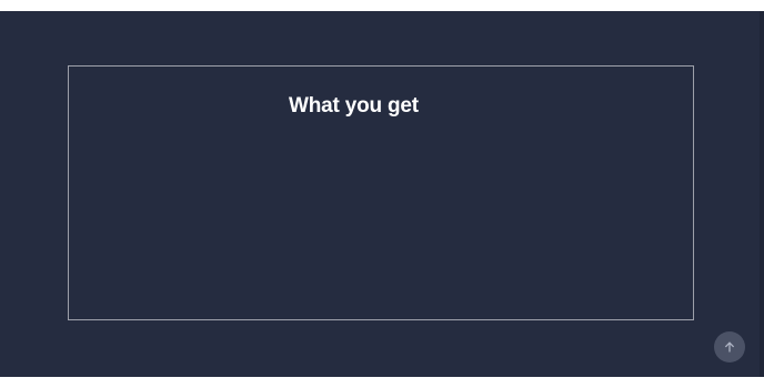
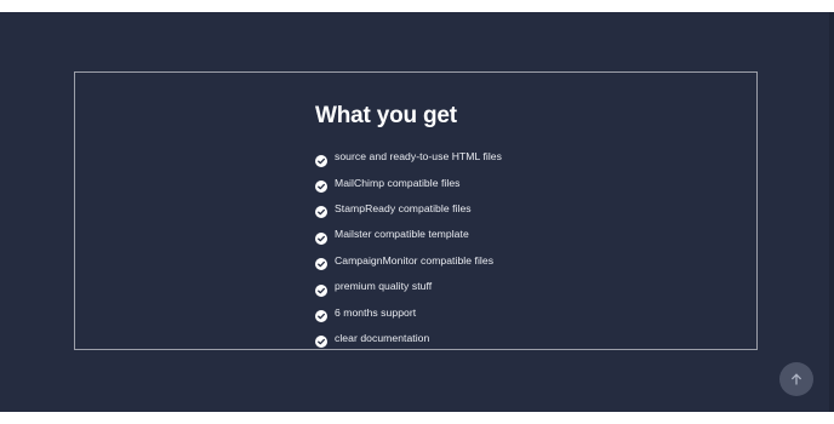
  What you get
+ source and ready-to-use HTML files
+ MailChimp compatible files
+ StampReady compatible files
+ Mailster compatible template
+ CampaignMonitor compatible files
+ premium quality stuff
+ 6 months support
+ clear documentation
